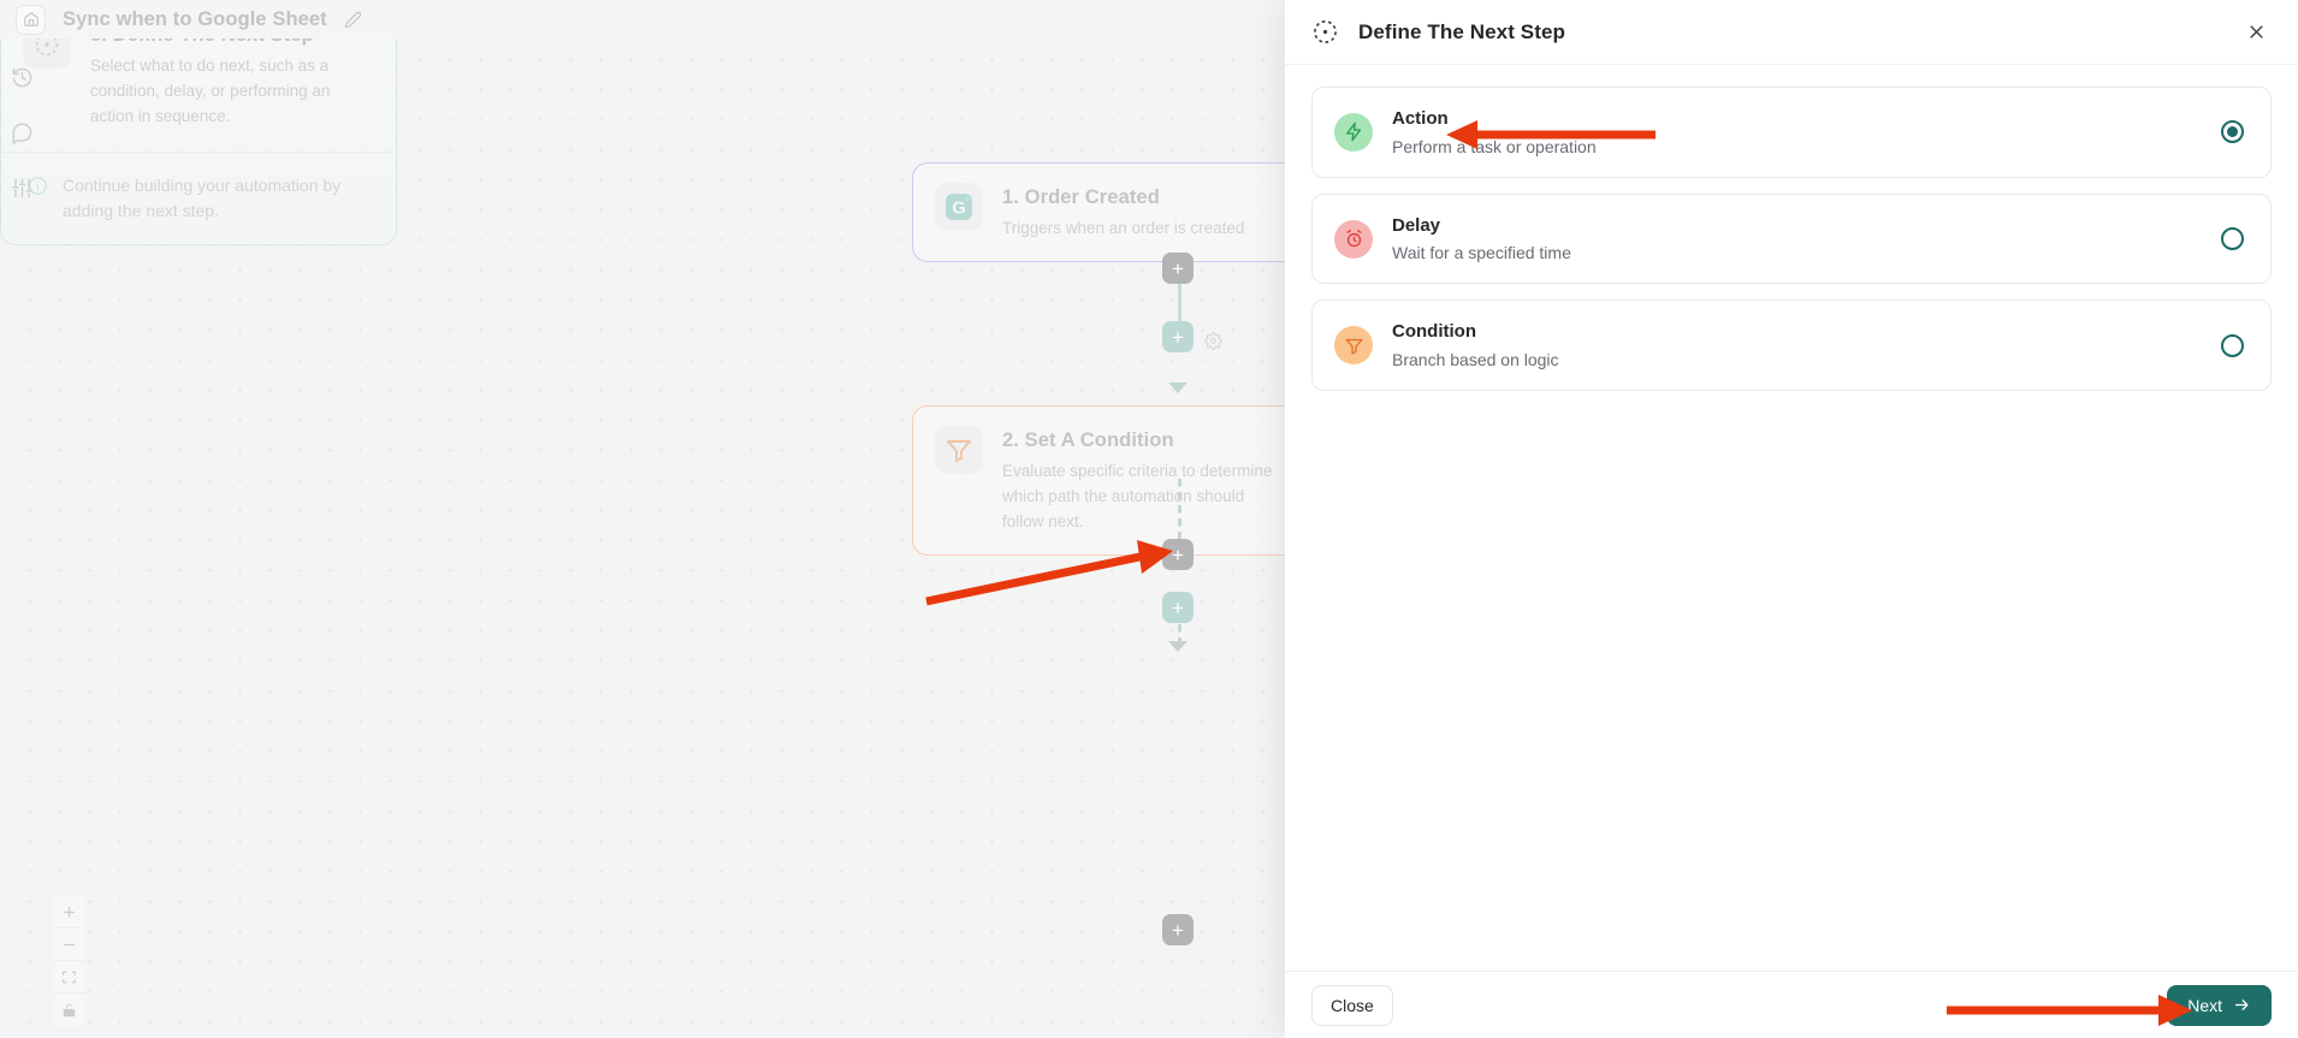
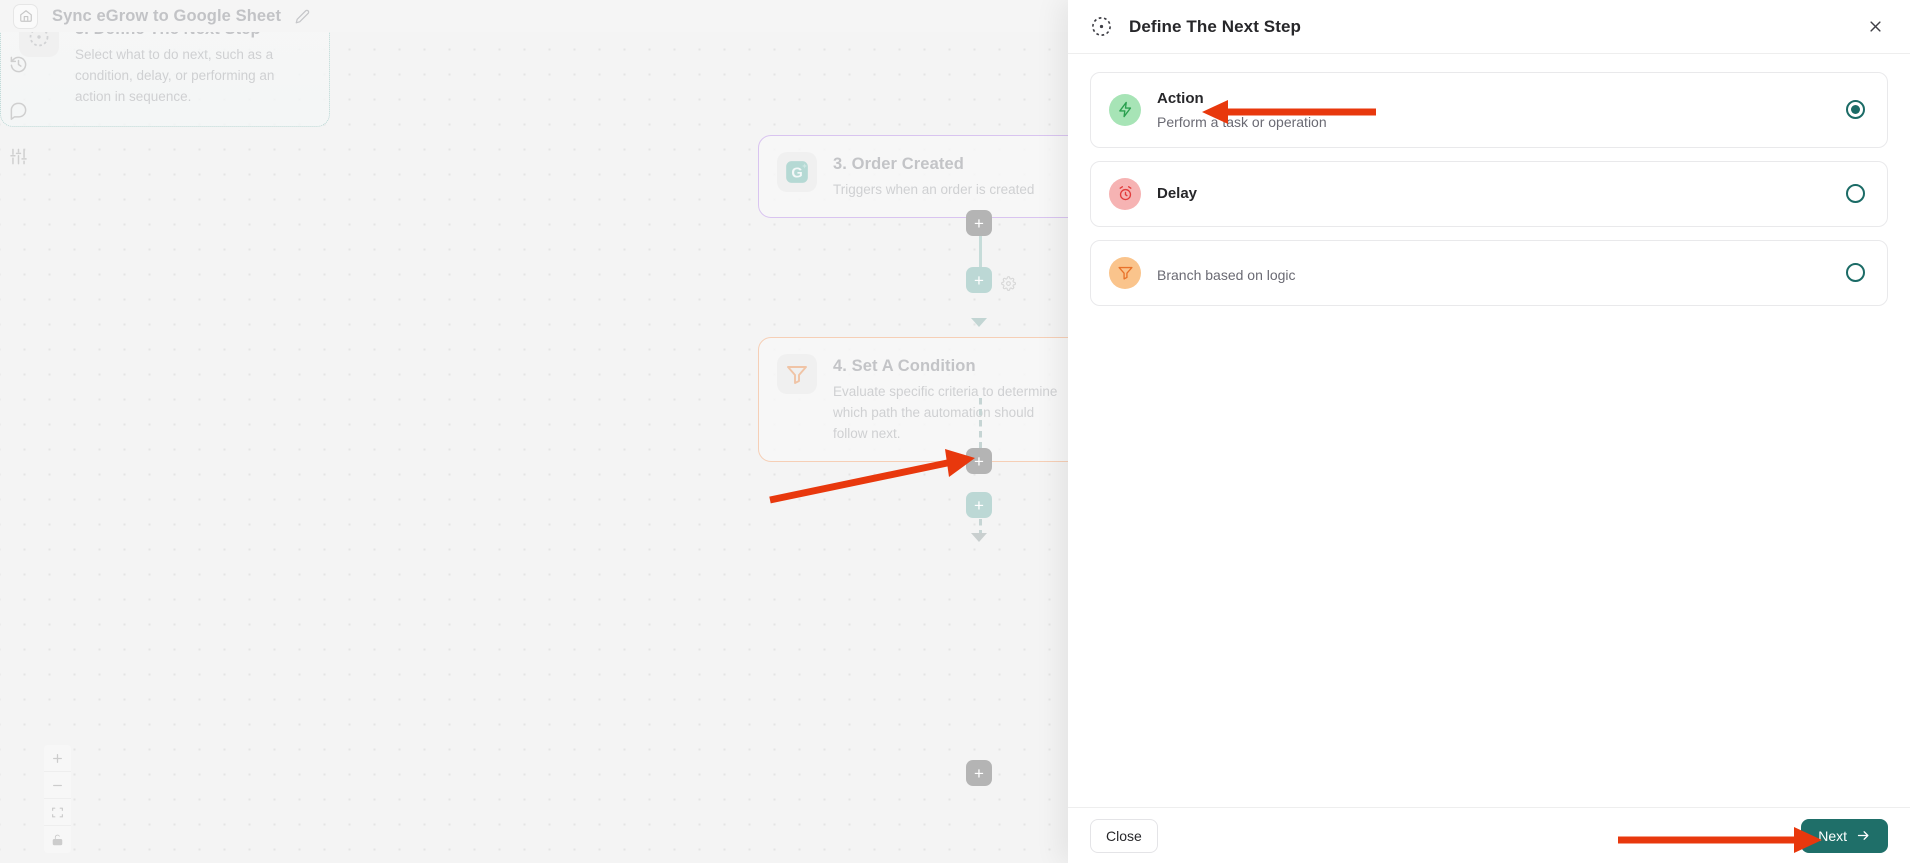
- Sync when to Google Sheet
+ Sync eGrow to Google Sheet
  G
- 1. Order Created
+ 3. Order Created
  Triggers when an order is created
- 2. Set A Condition
+ 4. Set A Condition
  Evaluate specific criteria to determine which path the automatin should follow next.
  Select what to do next, such as a condition, delay, or performing an action in sequence.
- Continue building your automation by adding the next step.
  +
  +
  +
  +
  +
  Define The Next Step
  Action
  Perform aask or operation
  Delay
- Wait for a specified time
- Condition
  Branch based on logic
  Close
  Next
